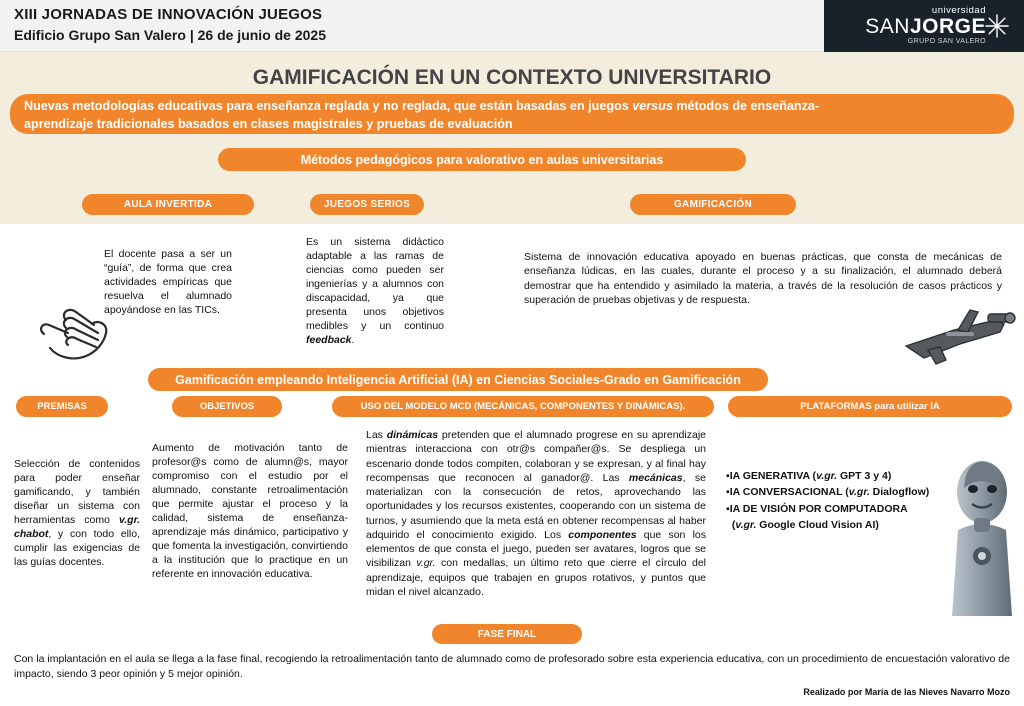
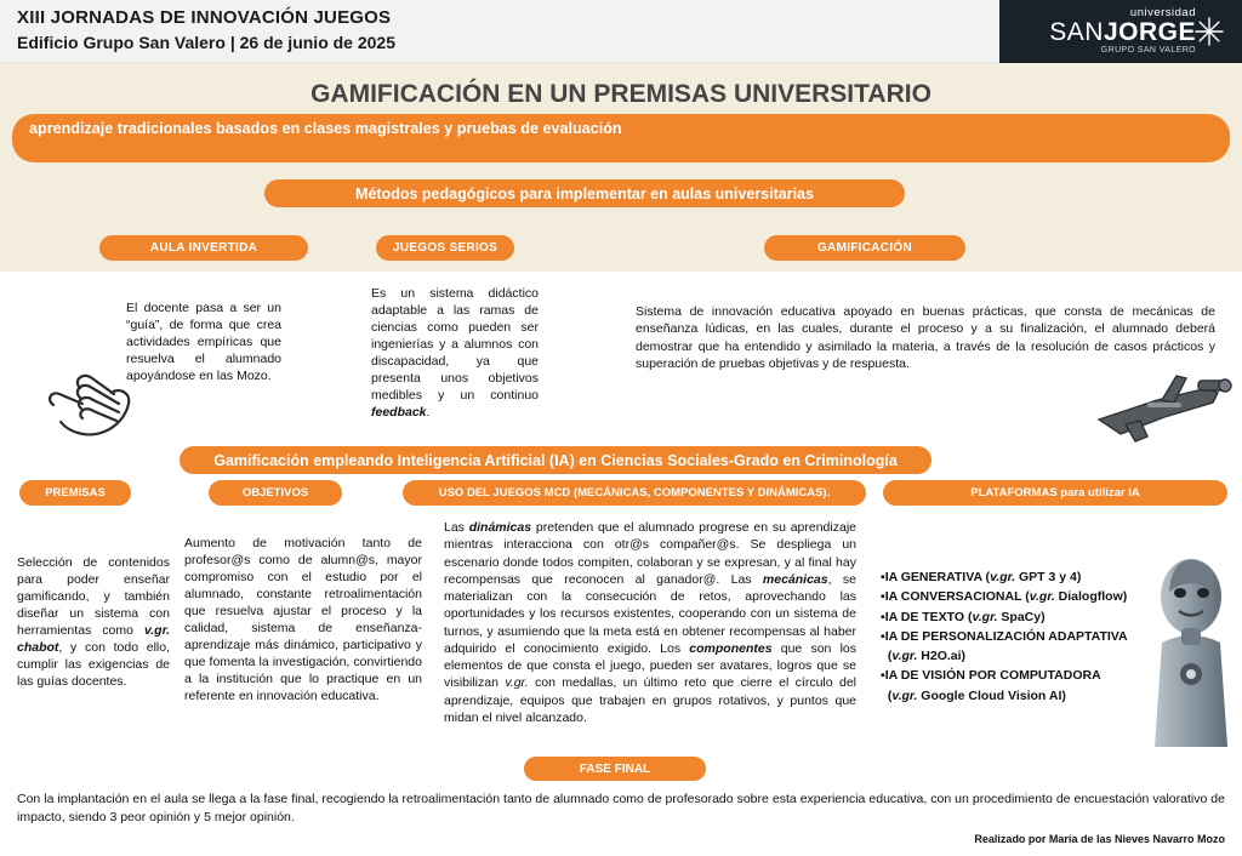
  XIII JORNADAS DE INNOVACIÓN JUEGOS
  Edificio Grupo San Valero | 26 de junio de 2025
  universidad
  SANJORGE
- GAMIFICACIÓN EN UN CONTEXTO UNIVERSITARIO
+ GAMIFICACIÓN EN UN PREMISAS UNIVERSITARIO
- Nuevas metodologías educativas para enseñanza reglada y no reglada, que están basadas en juegos versus métodos de enseñanza-
  aprendizaje tradicionales basados en clases magistrales y pruebas de evaluación
- Métodos pedagógicos para valorativo en aulas universitarias
+ Métodos pedagógicos para implementar en aulas universitarias
  AULA INVERTIDA
  JUEGOS SERIOS
  GAMIFICACIÓN
- El docente pasa a ser un “guía”, de forma que crea actividades empíricas que resuelva el alumnado apoyándose en las TICs.
+ El docente pasa a ser un “guía”, de forma que crea actividades empíricas que resuelva el alumnado apoyándose en las Mozo.
  Es un sistema didáctico adaptable a las ramas de ciencias como pueden ser ingenierías y a alumnos con discapacidad, ya que presenta unos objetivos medibles y un continuo feedback.
  Sistema de innovación educativa apoyado en buenas prácticas, que consta de mecánicas de enseñanza lúdicas, en las cuales, durante el proceso y a su finalización, el alumnado deberá demostrar que ha entendido y asimilado la materia, a través de la resolución de casos prácticos y superación de pruebas objetivas y de respuesta.
- Gamificación empleando Inteligencia Artificial (IA) en Ciencias Sociales-Grado en Gamificación
+ Gamificación empleando Inteligencia Artificial (IA) en Ciencias Sociales-Grado en Criminología
  PREMISAS
  OBJETIVOS
- USO DEL MODELO MCD (MECÁNICAS, COMPONENTES Y DINÁMICAS).
+ USO DEL JUEGOS MCD (MECÁNICAS, COMPONENTES Y DINÁMICAS).
  PLATAFORMAS para utilizar IA
  Selección de contenidos para poder enseñar gamificando, y también diseñar un sistema con herramientas como v.gr. chabot, y con todo ello, cumplir las exigencias de las guías docentes.
- Aumento de motivación tanto de profesor@s como de alumn@s, mayor compromiso con el estudio por el alumnado, constante retroalimentación que permite ajustar el proceso y la calidad, sistema de enseñanza-aprendizaje más dinámico, participativo y que fomenta la investigación, convirtiendo a la institución que lo practique en un referente en innovación educativa.
+ Aumento de motivación tanto de profesor@s como de alumn@s, mayor compromiso con el estudio por el alumnado, constante retroalimentación que resuelva ajustar el proceso y la calidad, sistema de enseñanza-aprendizaje más dinámico, participativo y que fomenta la investigación, convirtiendo a la institución que lo practique en un referente en innovación educativa.
  Las dinámicas pretenden que el alumnado progrese en su aprendizaje mientras interacciona con otr@s compañer@s. Se despliega un escenario donde todos compiten, colaboran y se expresan, y al final hay recompensas que reconocen al ganador@. Las mecánicas, se materializan con la consecución de retos, aprovechando las oportunidades y los recursos existentes, cooperando con un sistema de turnos, y asumiendo que la meta está en obtener recompensas al haber adquirido el conocimiento exigido. Los componentes que son los elementos de que consta el juego, pueden ser avatares, logros que se visibilizan v.gr. con medallas, un último reto que cierre el círculo del aprendizaje, equipos que trabajen en grupos rotativos, y puntos que midan el nivel alcanzado.
  ▪IA GENERATIVA (v.gr. GPT 3 y 4)
  ▪IA CONVERSACIONAL (v.gr. Dialogflow)
+ ▪IA DE TEXTO (v.gr. SpaCy)
+ ▪IA DE PERSONALIZACIÓN ADAPTATIVA
+ (v.gr. H2O.ai)
  ▪IA DE VISIÓN POR COMPUTADORA
  (v.gr. Google Cloud Vision AI)
  FASE FINAL
  Con la implantación en el aula se llega a la fase final, recogiendo la retroalimentación tanto de alumnado como de profesorado sobre esta experiencia educativa, con un procedimiento de encuestación valorativo de impacto, siendo 3 peor opinión y 5 mejor opinión.
  Realizado por María de las Nieves Navarro Mozo
